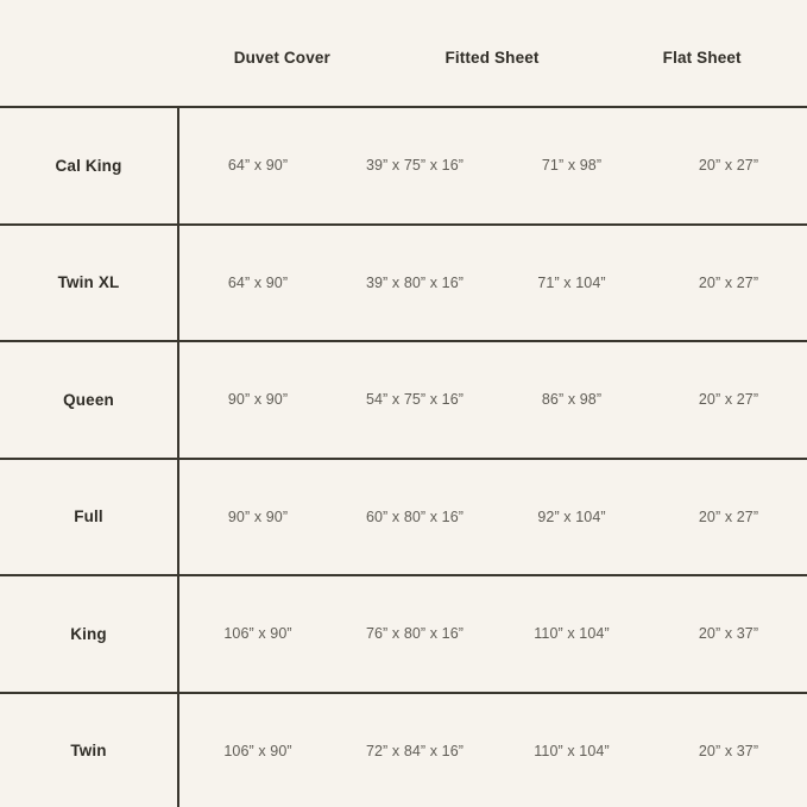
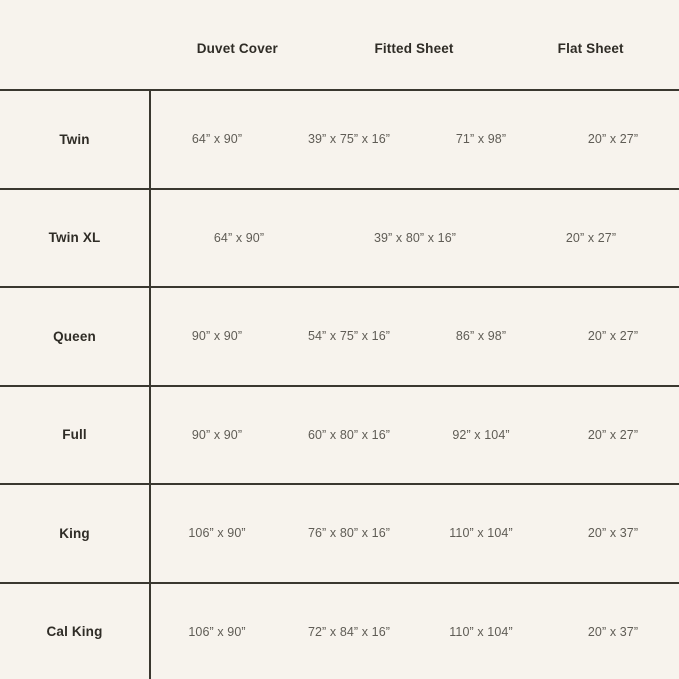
  Duvet Cover
  Fitted Sheet
  Flat Sheet
- Cal King
+ Twin
  64” x 90”
  39” x 75” x 16”
  71” x 98”
  20” x 27”
  Twin XL
  64” x 90”
  39” x 80” x 16”
- 71” x 104”
  20” x 27”
  Queen
  90” x 90”
  54” x 75” x 16”
  86” x 98”
  20” x 27”
  Full
  90” x 90”
  60” x 80” x 16”
  92” x 104”
  20” x 27”
  King
  106” x 90”
  76” x 80” x 16”
  110” x 104”
  20” x 37”
- Twin
+ Cal King
  106” x 90”
  72” x 84” x 16”
  110” x 104”
  20” x 37”
